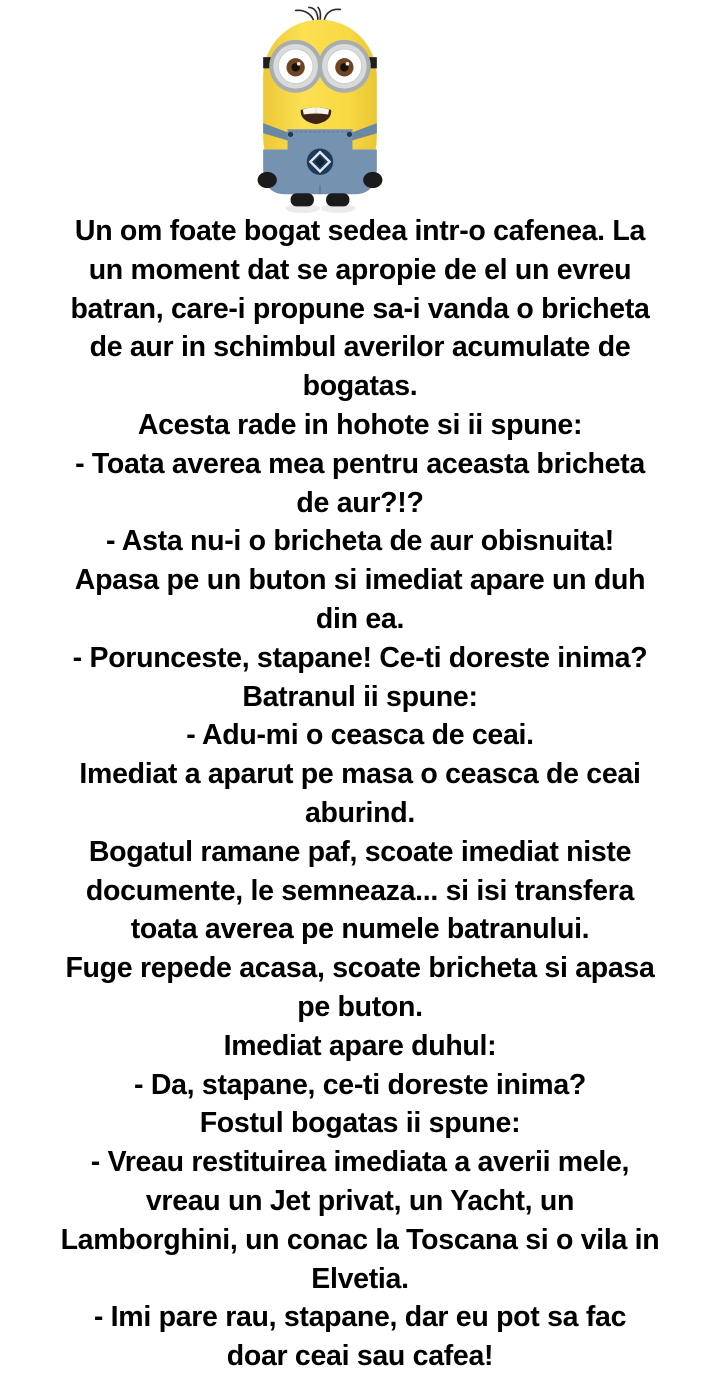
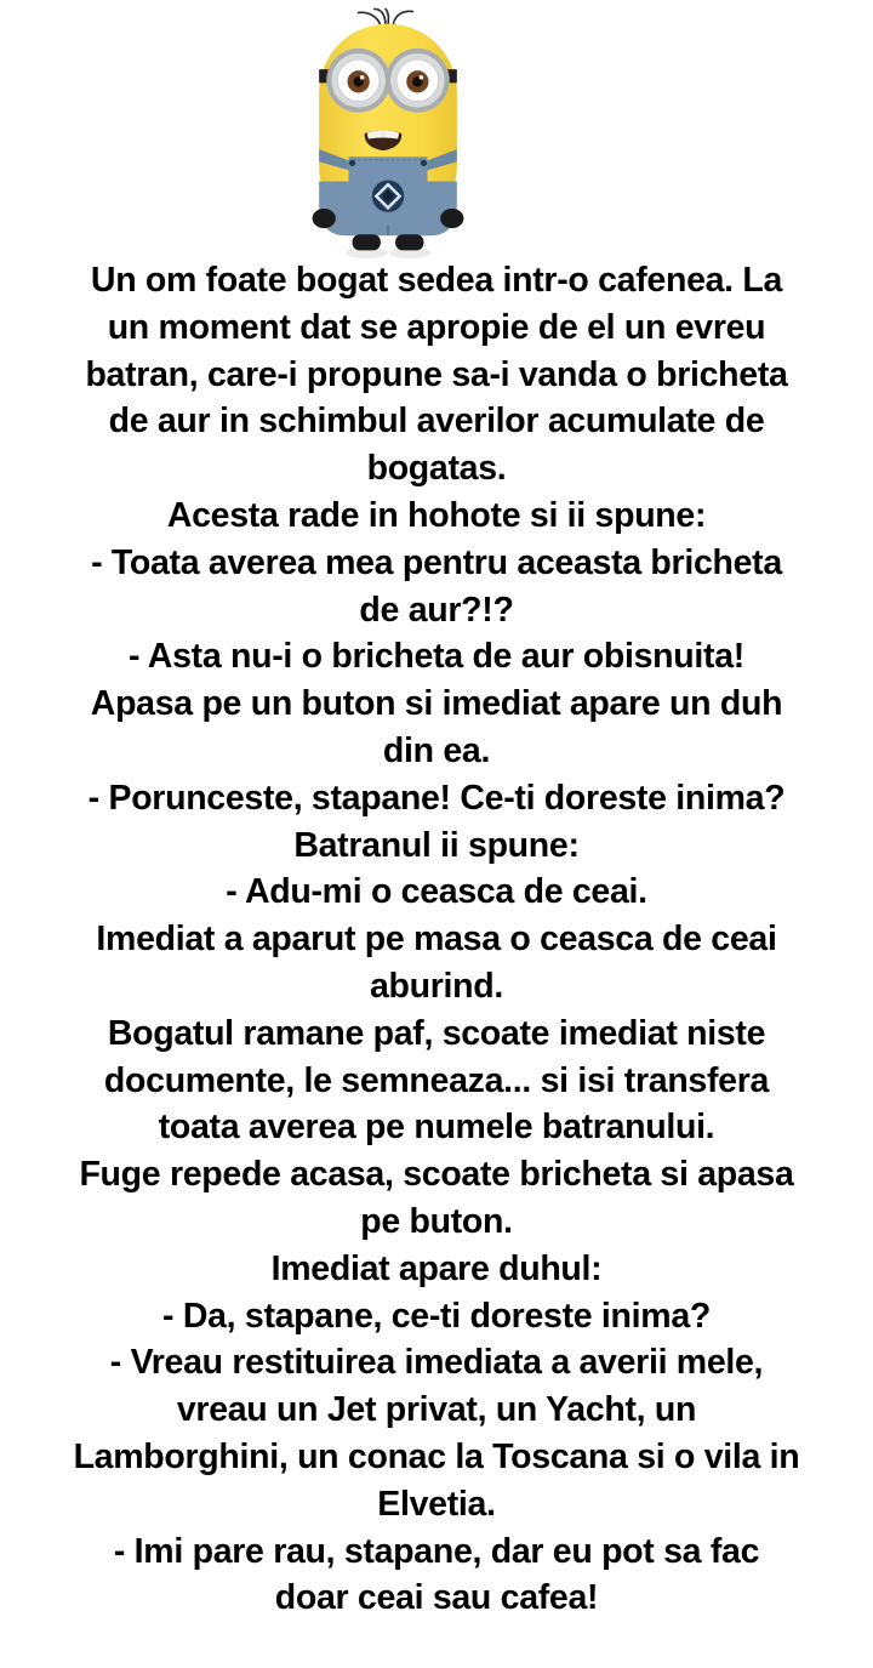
  Un om foate bogat sedea intr-o cafenea. La
  un moment dat se apropie de el un evreu
  batran, care-i propune sa-i vanda o bricheta
  de aur in schimbul averilor acumulate de
  bogatas.
  Acesta rade in hohote si ii spune:
  - Toata averea mea pentru aceasta bricheta
  de aur?!?
  - Asta nu-i o bricheta de aur obisnuita!
  Apasa pe un buton si imediat apare un duh
  din ea.
  - Porunceste, stapane! Ce-ti doreste inima?
  Batranul ii spune:
  - Adu-mi o ceasca de ceai.
  Imediat a aparut pe masa o ceasca de ceai
  aburind.
  Bogatul ramane paf, scoate imediat niste
  documente, le semneaza... si isi transfera
  toata averea pe numele batranului.
  Fuge repede acasa, scoate bricheta si apasa
  pe buton.
  Imediat apare duhul:
  - Da, stapane, ce-ti doreste inima?
- Fostul bogatas ii spune:
  - Vreau restituirea imediata a averii mele,
  vreau un Jet privat, un Yacht, un
  Lamborghini, un conac la Toscana si o vila in
  Elvetia.
  - Imi pare rau, stapane, dar eu pot sa fac
  doar ceai sau cafea!
